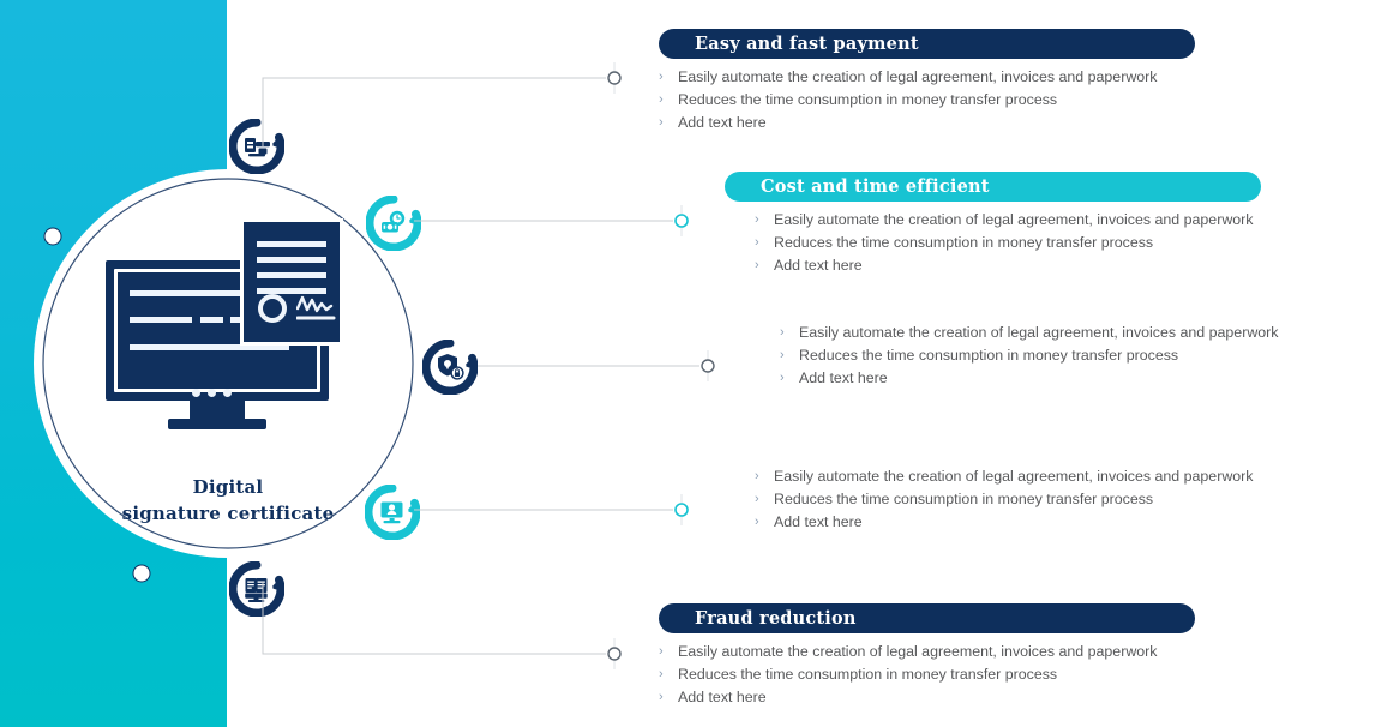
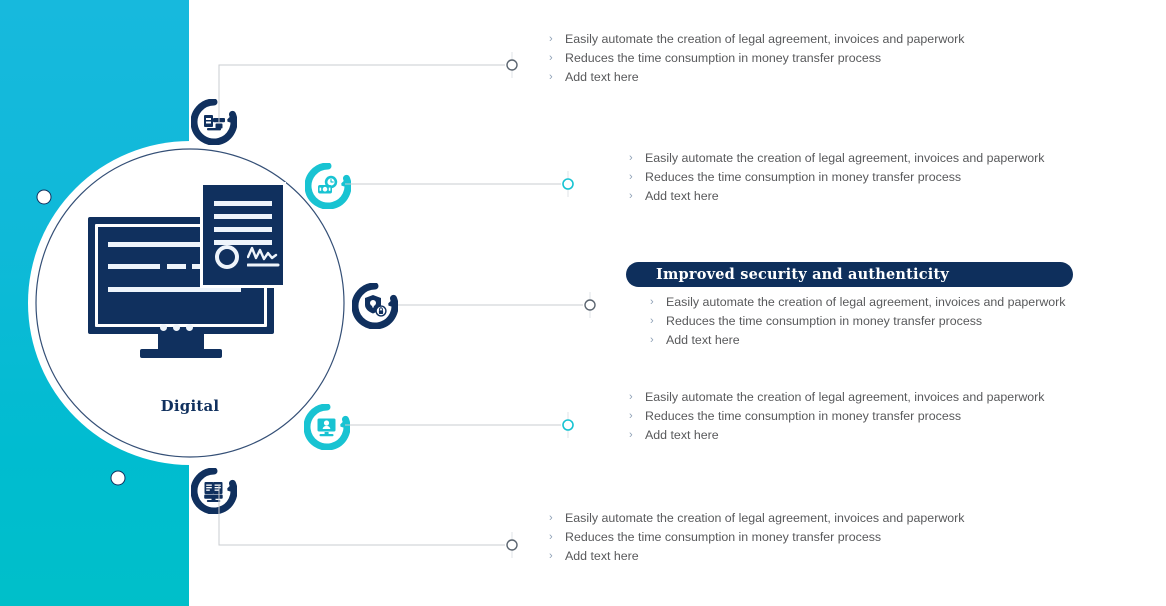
  Digital
- signature certificate
- Easy and fast payment
  ›
  Easily automate the creation of legal agreement, invoices and paperwork
  ›
  Reduces the time consumption in money transfer process
  ›
  Add text here
- Cost and time efficient
  ›
  Easily automate the creation of legal agreement, invoices and paperwork
  ›
  Reduces the time consumption in money transfer process
  ›
  Add text here
+ Improved security and authenticity
  ›
  Easily automate the creation of legal agreement, invoices and paperwork
  ›
  Reduces the time consumption in money transfer process
  ›
  Add text here
  ›
  Easily automate the creation of legal agreement, invoices and paperwork
  ›
  Reduces the time consumption in money transfer process
  ›
  Add text here
- Fraud reduction
  ›
  Easily automate the creation of legal agreement, invoices and paperwork
  ›
  Reduces the time consumption in money transfer process
  ›
  Add text here
